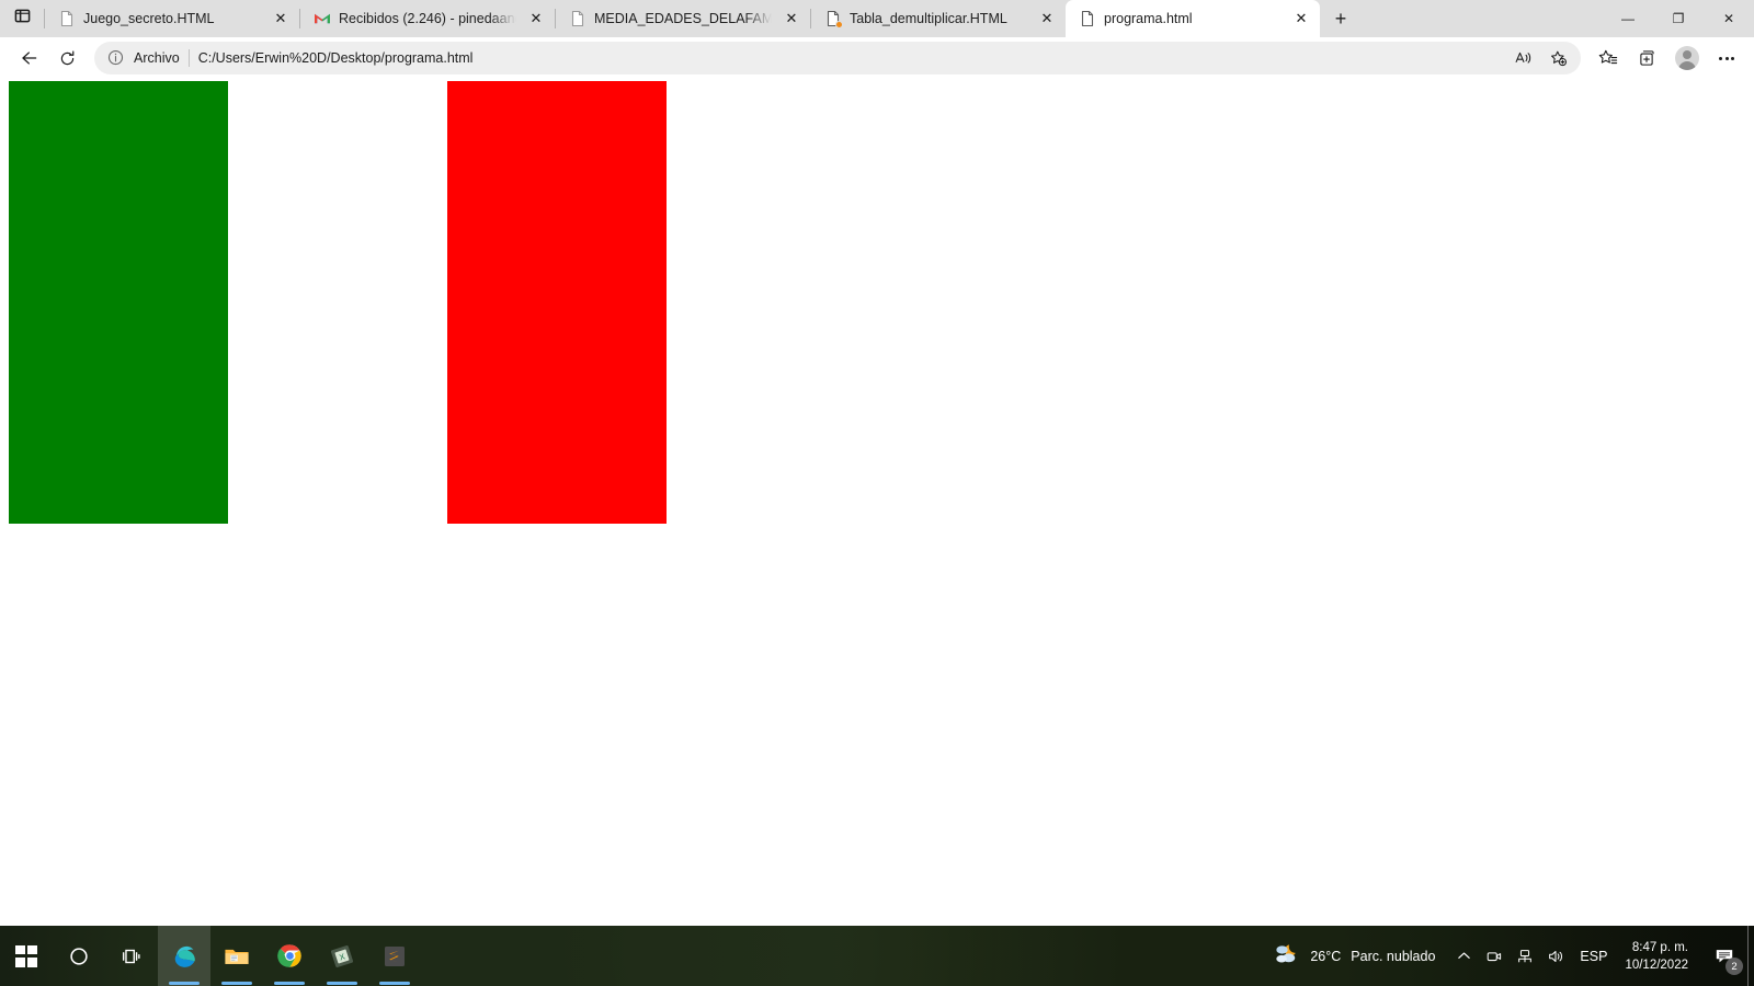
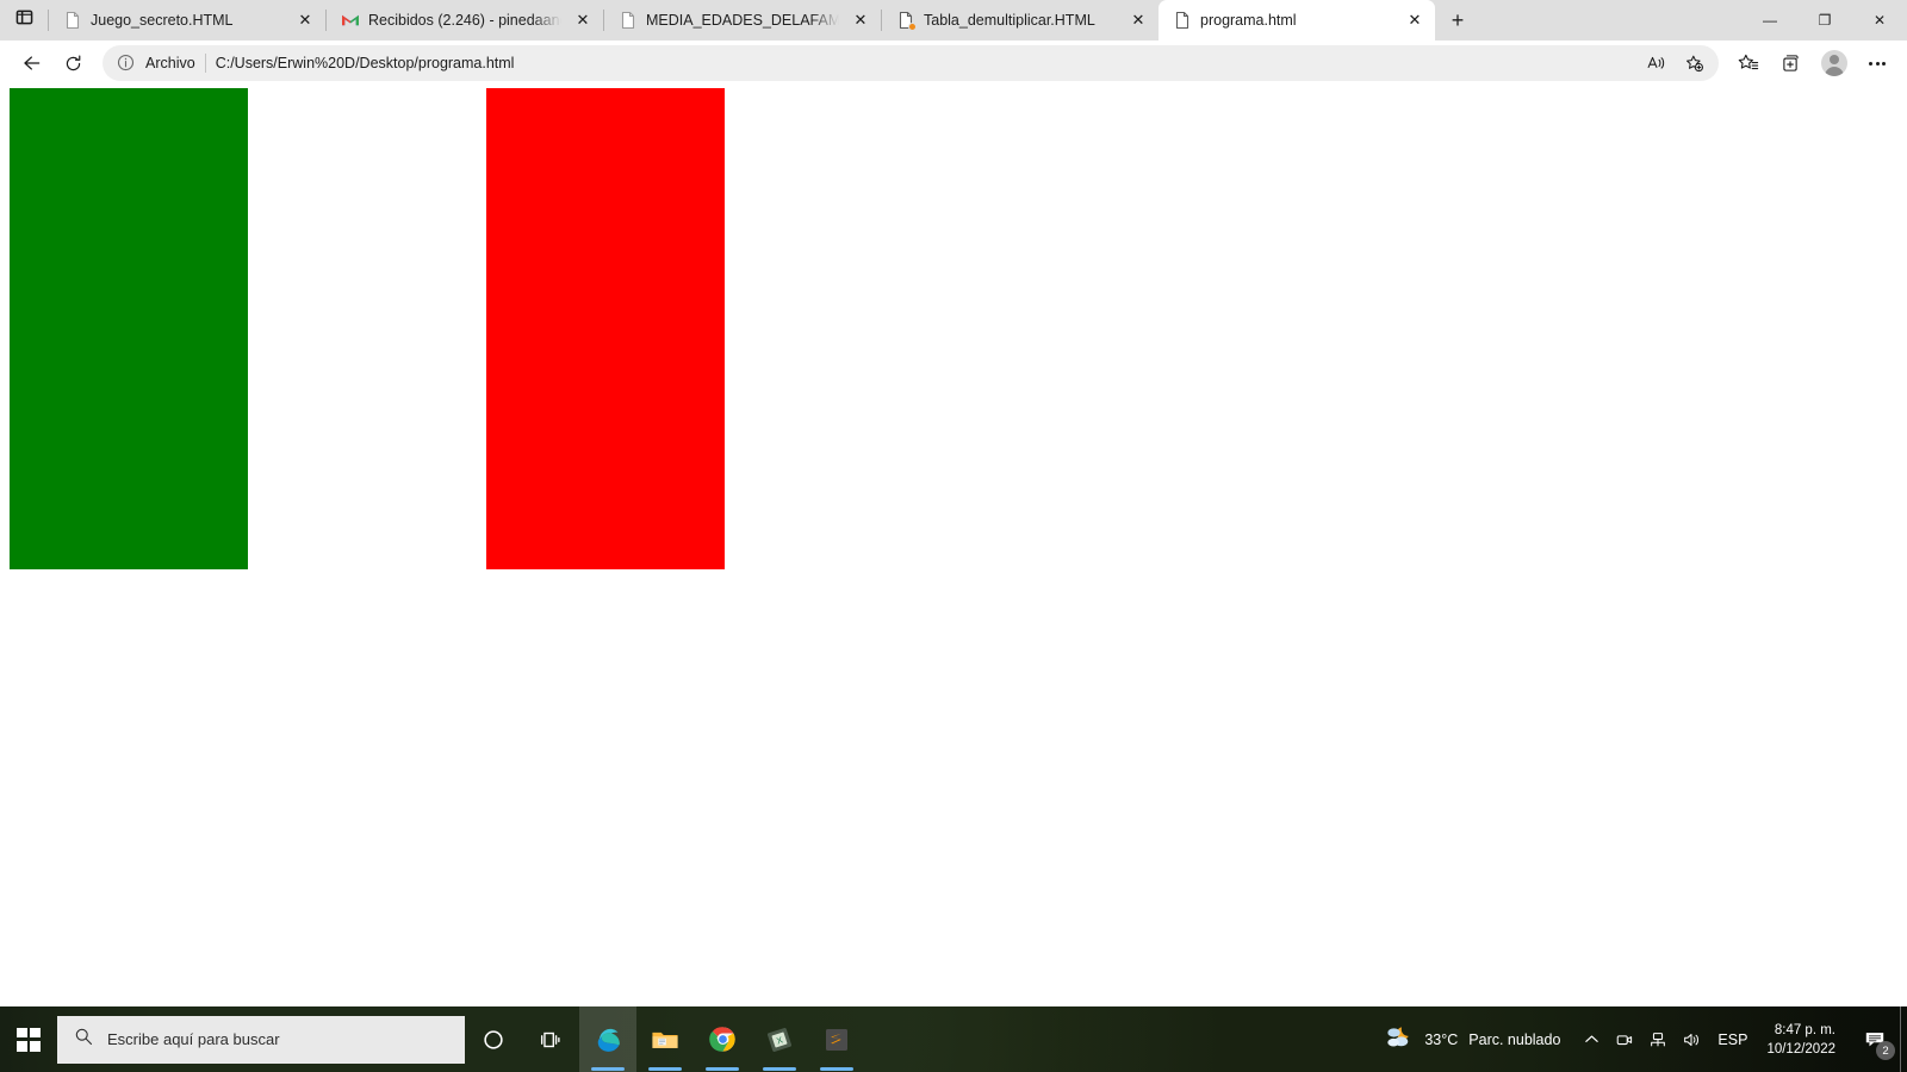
  Juego_secreto.HTML
  ✕
  Recibidos (2.246) - pinedaan
  ✕
  MEDIA_EDADES_DELAFAM
  ✕
  Tabla_demultiplicar.HTML
  ✕
  programa.html
  ✕
  +
  —
  ❐
  ✕
  Archivo
  C:/Users/Erwin%20D/Desktop/programa.html
+ Escribe aquí para buscar
- 26°C
+ 33°C
  Parc. nublado
  ESP
  8:47 p. m.
  10/12/2022
  2
